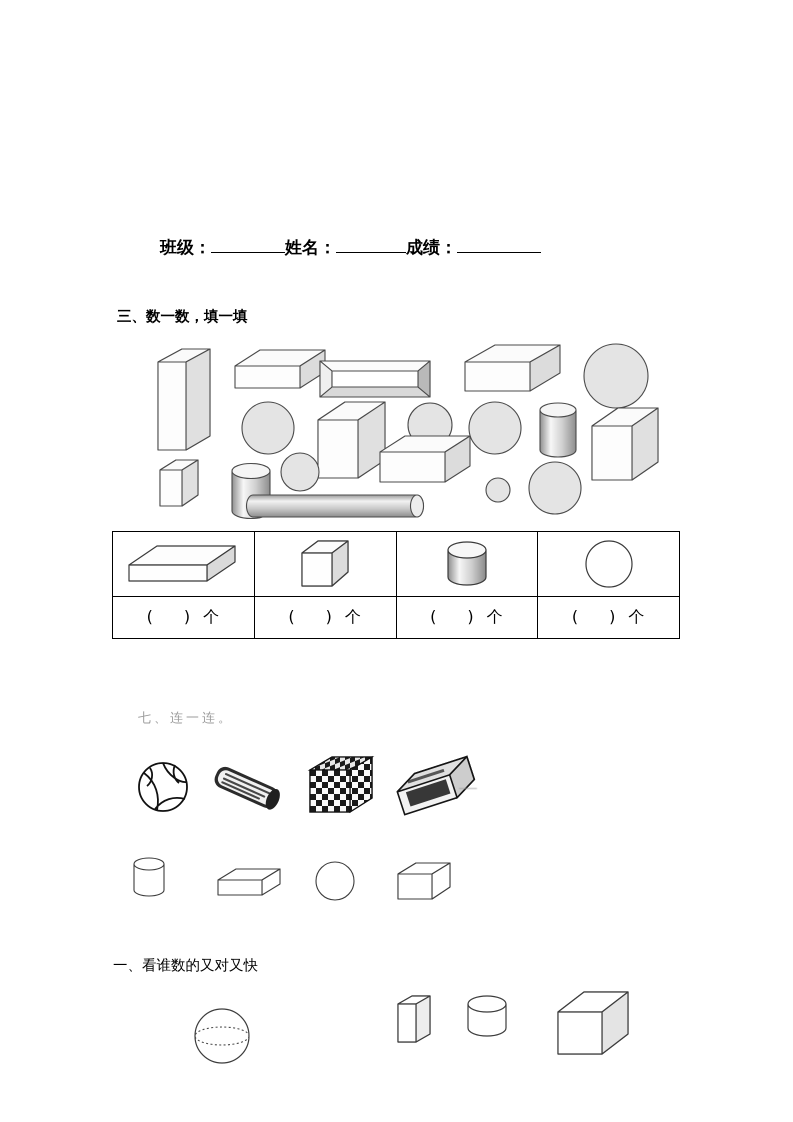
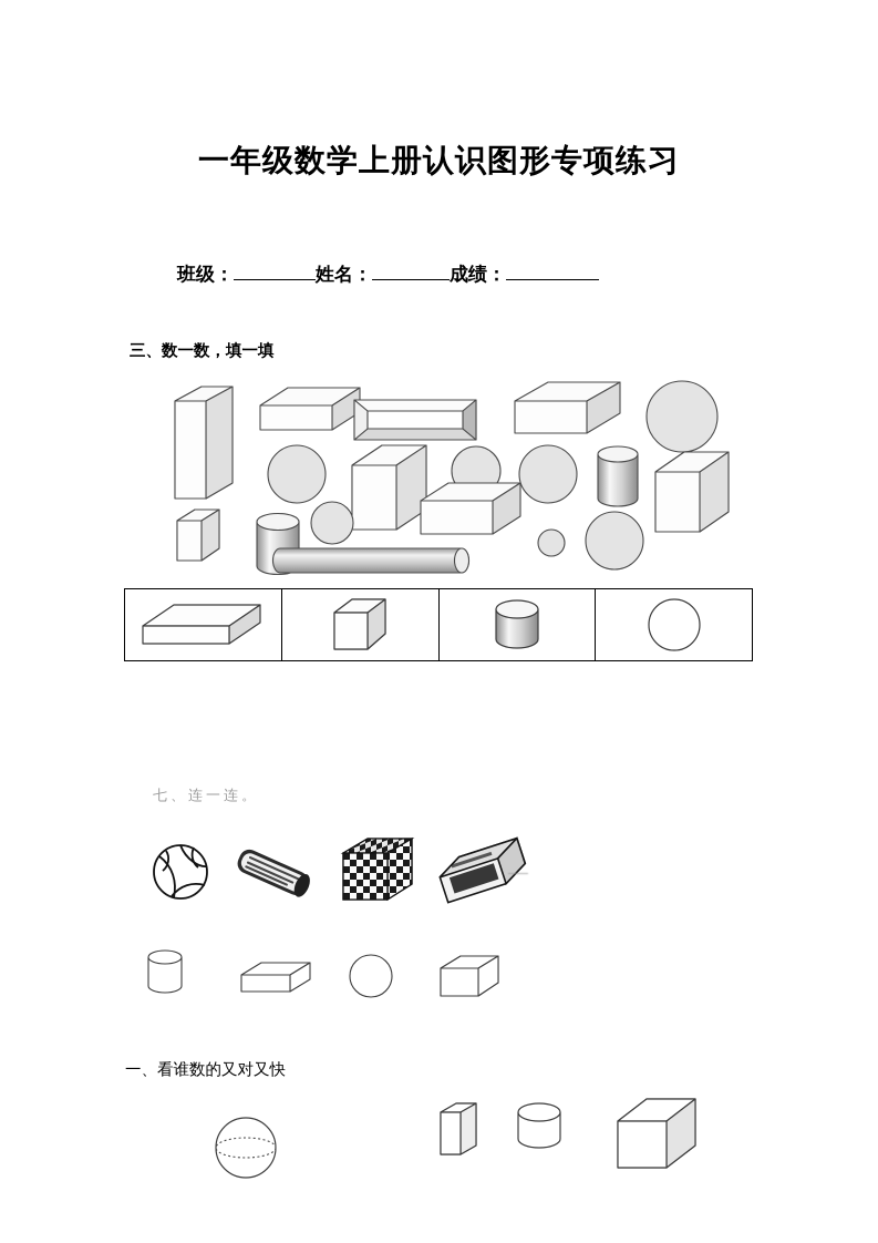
+ 一年级数学上册认识图形专项练习
  班级： 姓名： 成绩：
  三、数一数，填一填
- ( ) 个	( ) 个	( ) 个	( ) 个
  七、连一连。
  一、看谁数的又对又快
